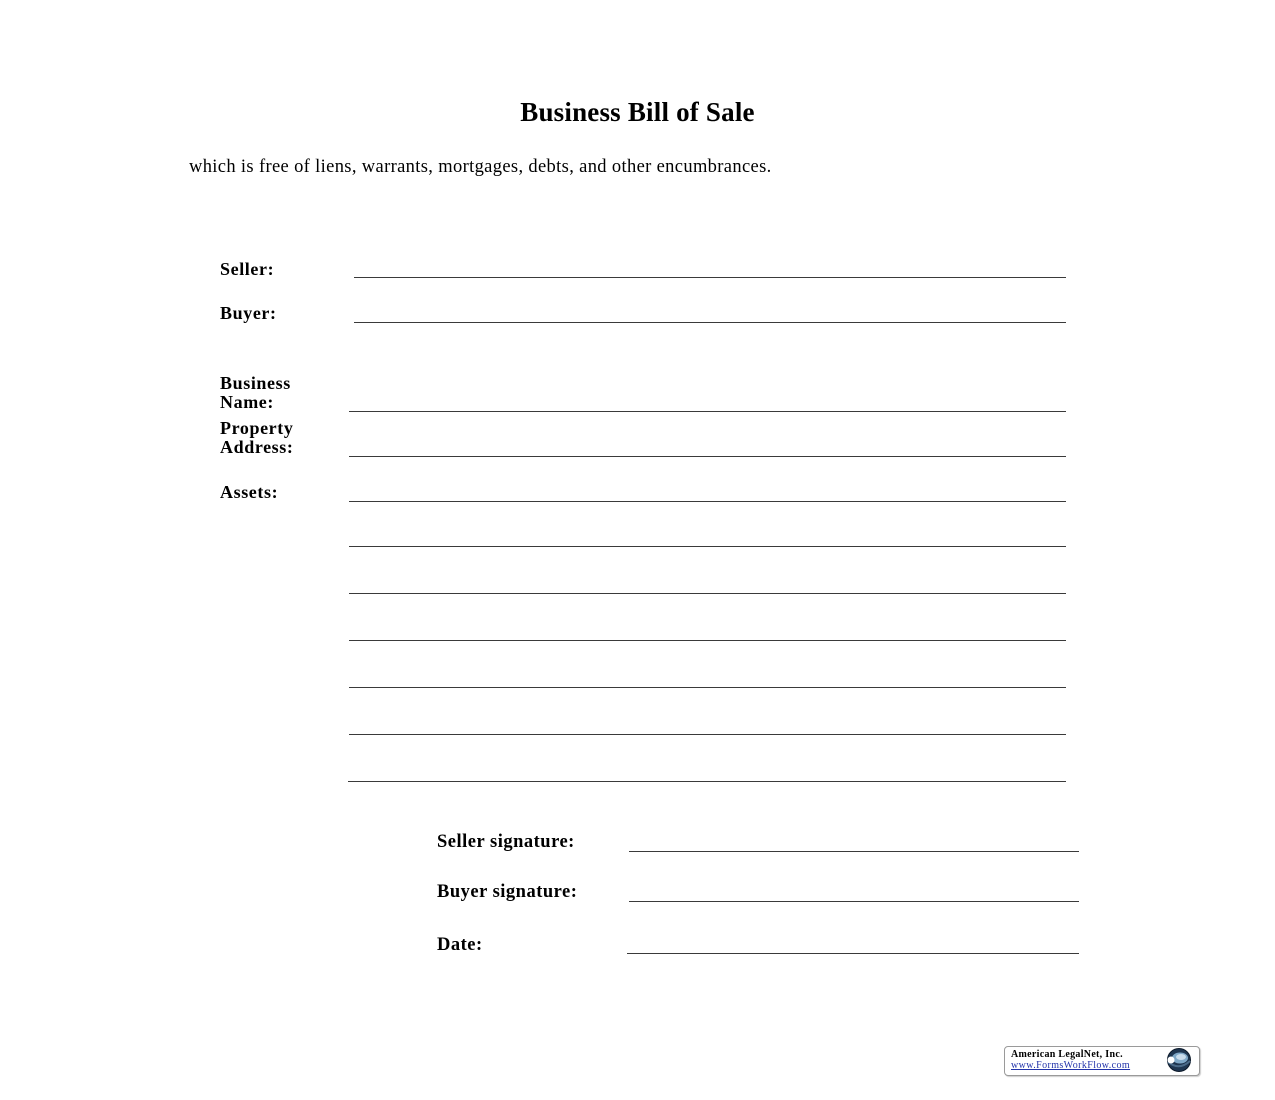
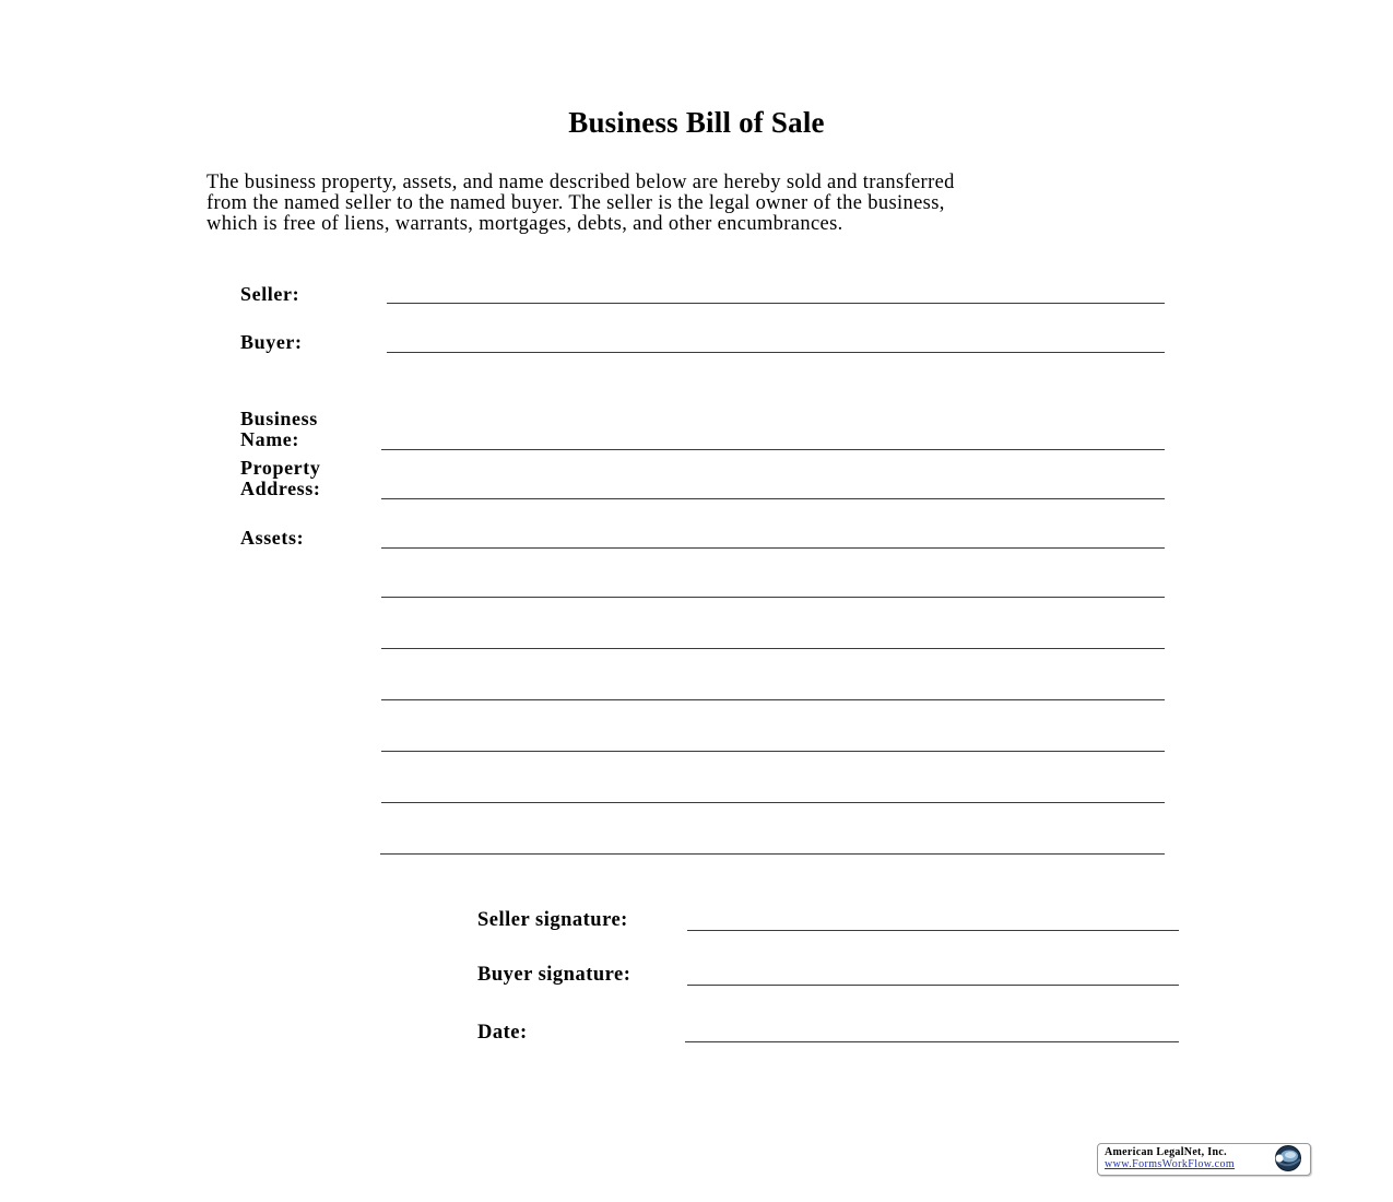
  Business Bill of Sale
+ The business property, assets, and name described below are hereby sold and transferred
+ from the named seller to the named buyer. The seller is the legal owner of the business,
  which is free of liens, warrants, mortgages, debts, and other encumbrances.
  Seller:
  Buyer:
  Business
  Name:
  Property
  Address:
  Assets:
  Seller signature:
  Buyer signature:
  Date:
  American LegalNet, Inc.
  www.FormsWorkFlow.com
